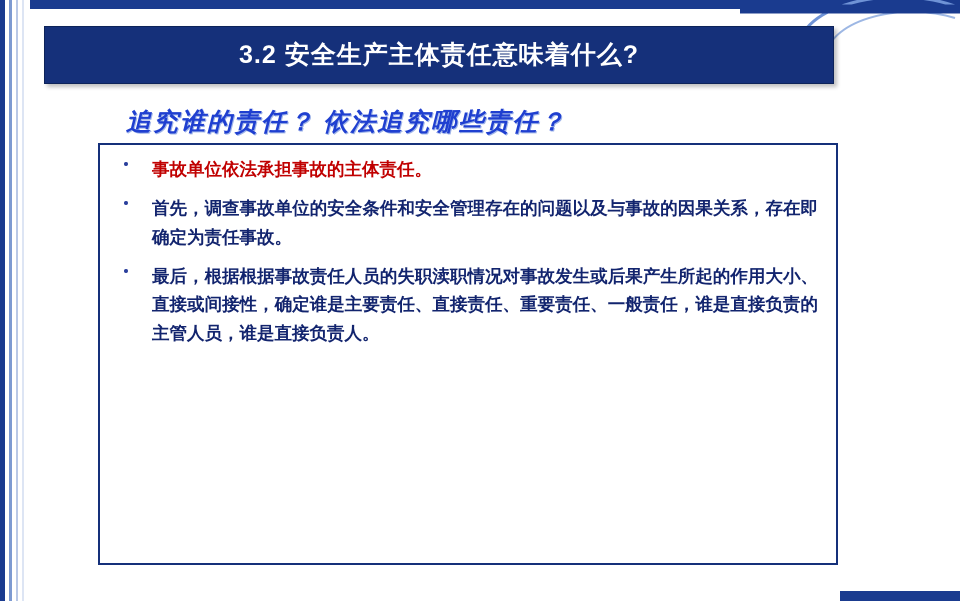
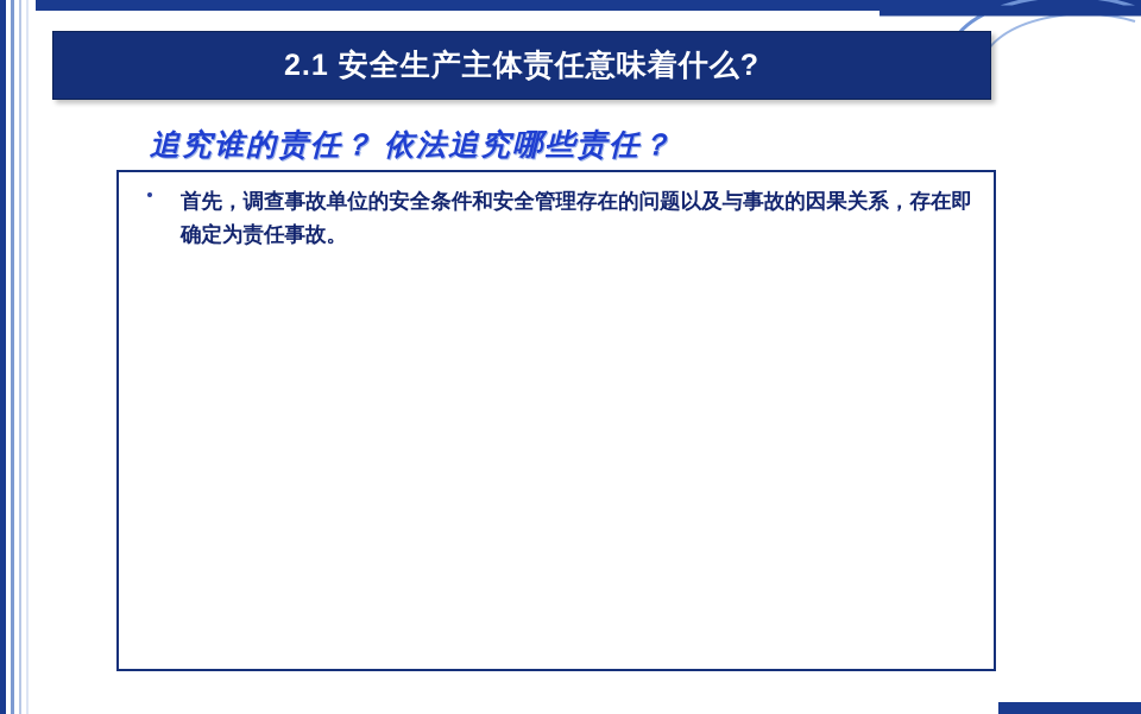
- 3.2 安全生产主体责任意味着什么?
+ 2.1 安全生产主体责任意味着什么?
  追究谁的责任？ 依法追究哪些责任？
- 事故单位依法承担事故的主体责任。
  首先，调查事故单位的安全条件和安全管理存在的问题以及与事故的因果关系，存在即确定为责任事故。
- 最后，根据根据事故责任人员的失职渎职情况对事故发生或后果产生所起的作用大小、直接或间接性，确定谁是主要责任、直接责任、重要责任、一般责任，谁是直接负责的主管人员，谁是直接负责人。
